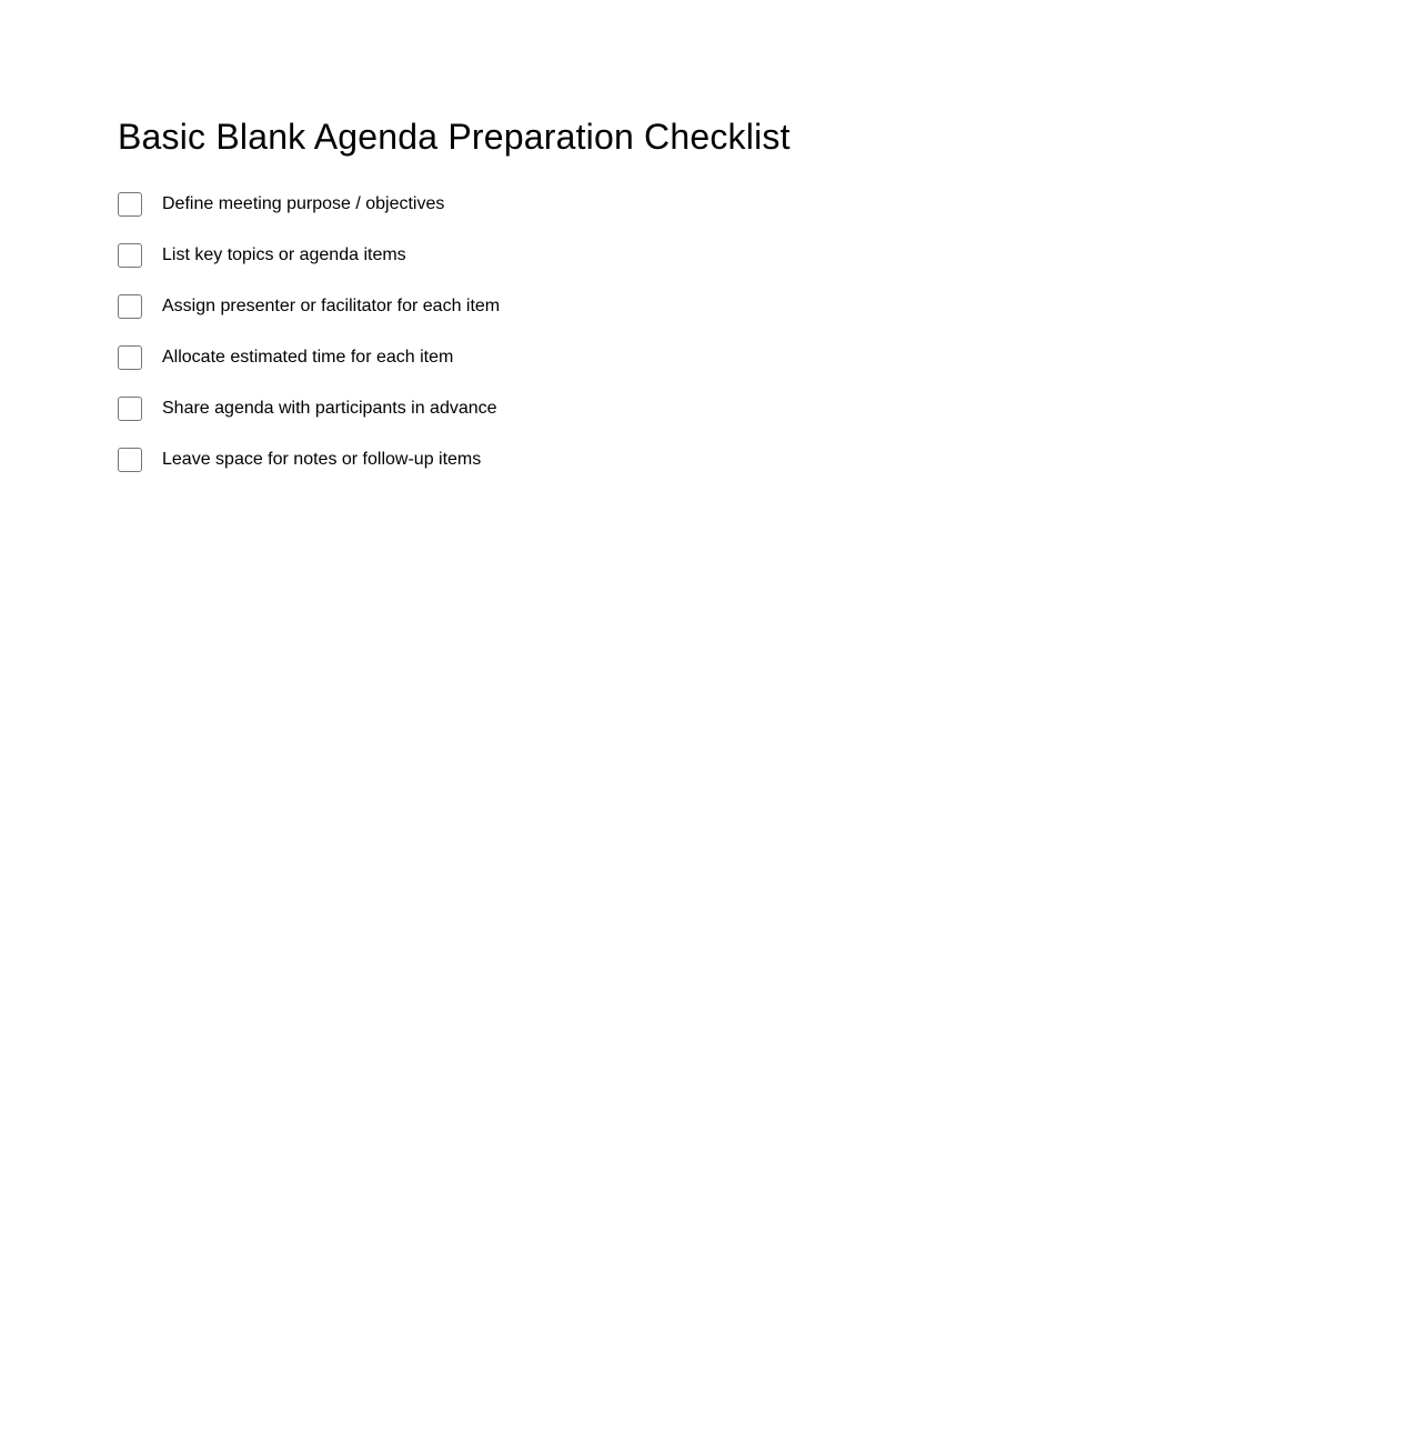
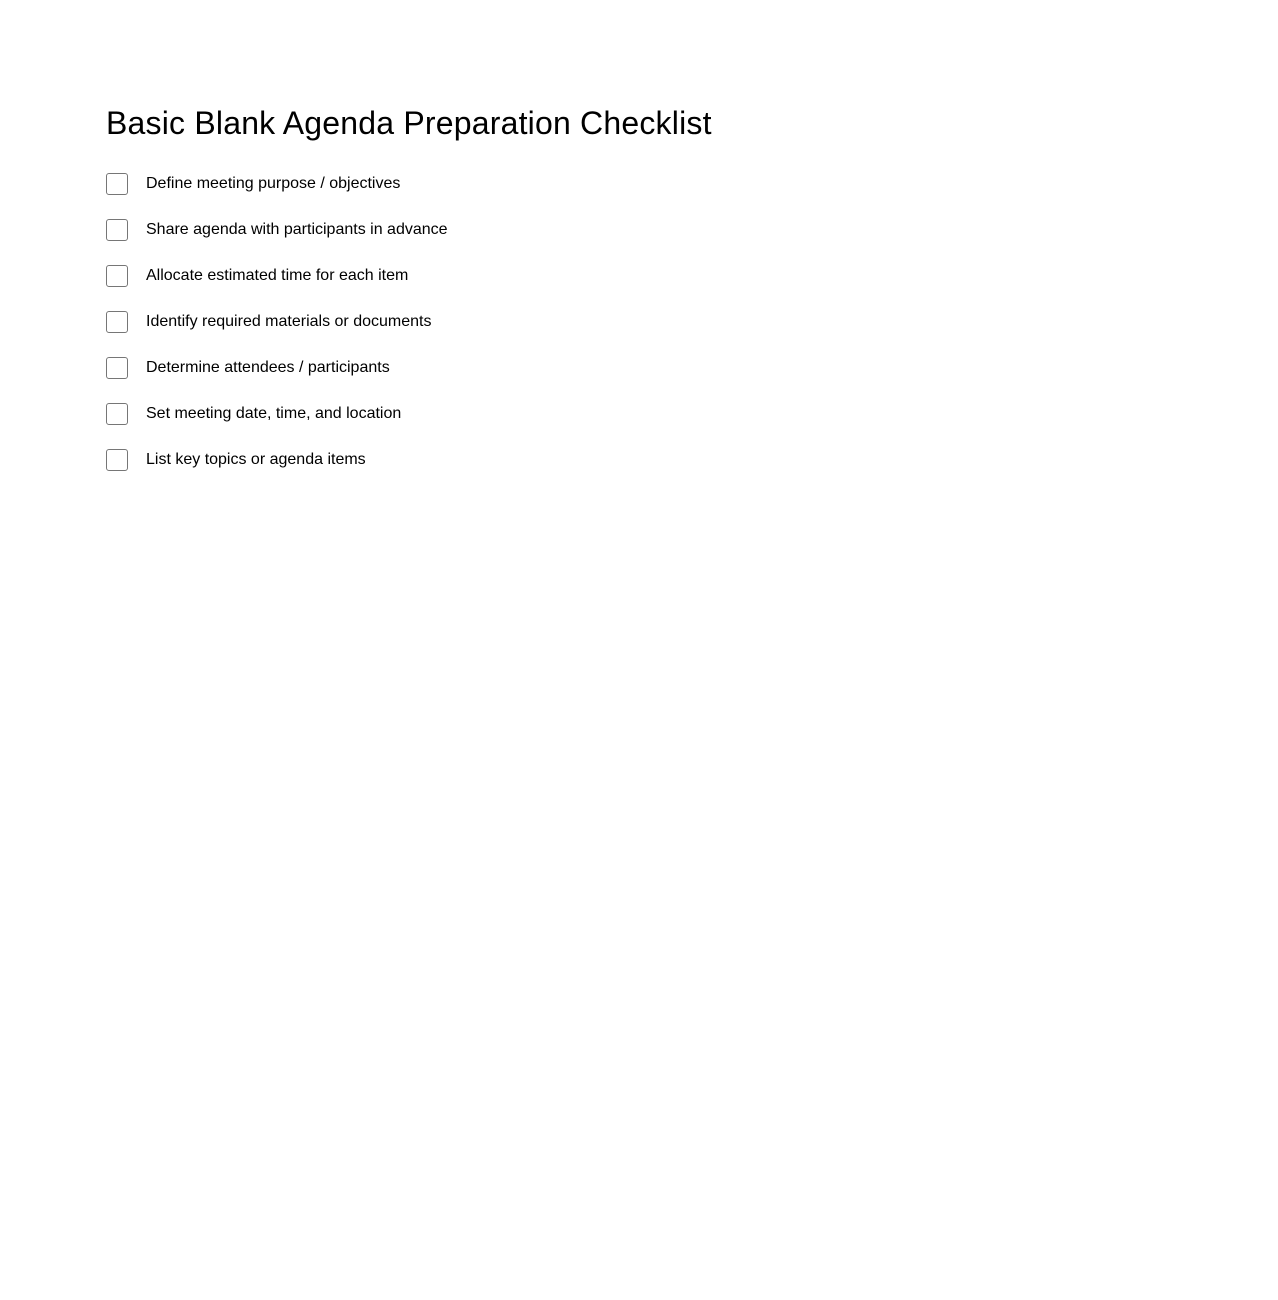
  Basic Blank Agenda Preparation Checklist
  Define meeting purpose / objectives
- List key topics or agenda items
+ Share agenda with participants in advance
- Assign presenter or facilitator for each item
  Allocate estimated time for each item
+ Identify required materials or documents
+ Determine attendees / participants
+ Set meeting date, time, and location
- Share agenda with participants in advance
+ List key topics or agenda items
- Leave space for notes or follow-up items
